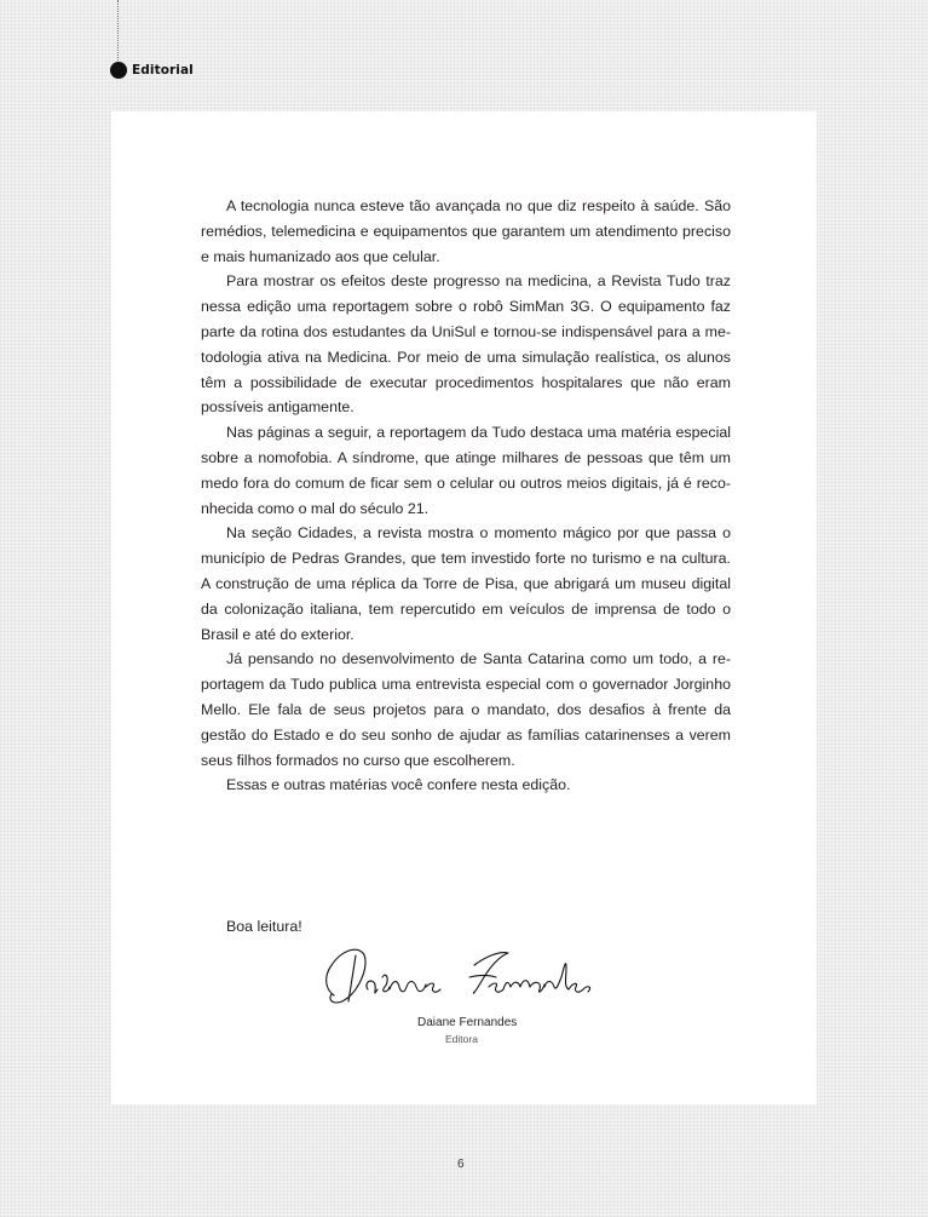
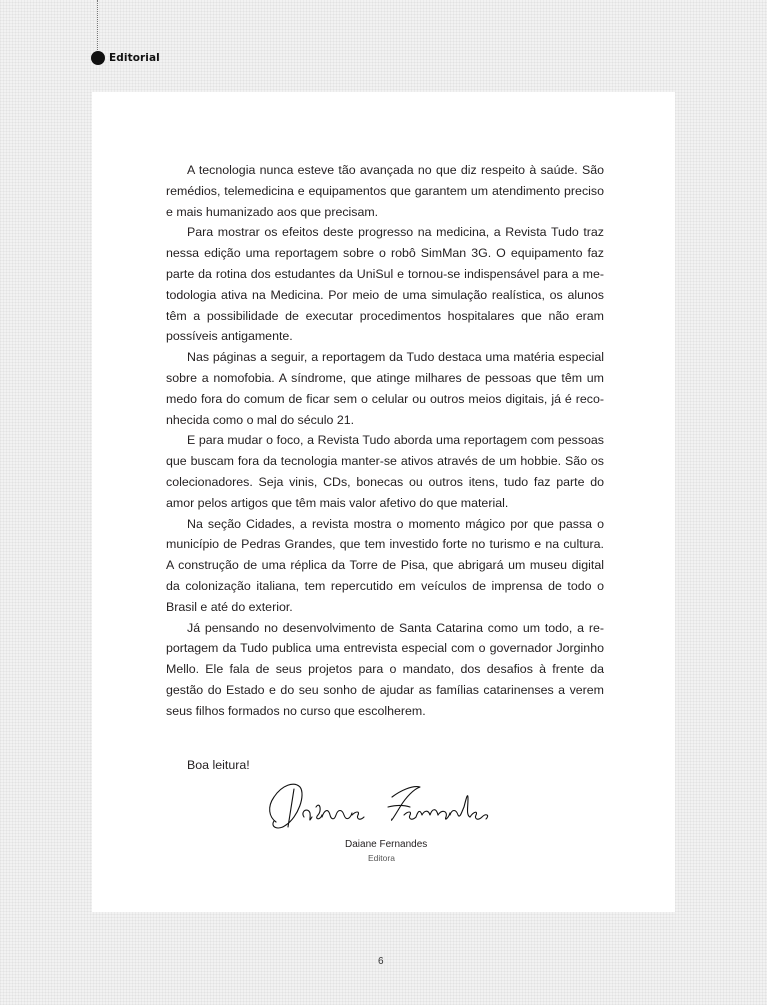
  Editorial
- A tecnologia nunca esteve tão avançada no que diz respeito à saúde. São remédios, telemedicina e equipamentos que garantem um atendimento preci­so e mais humanizado aos que celular.
+ A tecnologia nunca esteve tão avançada no que diz respeito à saúde. São remédios, telemedicina e equipamentos que garantem um atendimento preci­so e mais humanizado aos que precisam.
  Para mostrar os efeitos deste progresso na medicina, a Revista Tudo traz nessa edição uma reportagem sobre o robô SimMan 3G. O equipamento faz parte da rotina dos estudantes da UniSul e tornou-se indispensável para a me­todologia ativa na Medicina. Por meio de uma simulação realística, os alunos têm a possibilidade de executar procedimentos hospitalares que não eram possíveis antigamente.
  Nas páginas a seguir, a reportagem da Tudo destaca uma matéria especial sobre a nomofobia. A síndrome, que atinge milhares de pessoas que têm um medo fora do comum de ficar sem o celular ou outros meios digitais, já é reco­nhecida como o mal do século 21.
+ E para mudar o foco, a Revista Tudo aborda uma reportagem com pessoas que buscam fora da tecnologia manter-se ativos através de um hobbie. São os colecionadores. Seja vinis, CDs, bonecas ou outros itens, tudo faz parte do amor pelos artigos que têm mais valor afetivo do que material.
  Na seção Cidades, a revista mostra o momento mágico por que passa o município de Pedras Grandes, que tem investido forte no turismo e na cultura. A construção de uma réplica da Torre de Pisa, que abrigará um museu digital da colonização italiana, tem repercutido em veículos de imprensa de todo o Brasil e até do exterior.
  Já pensando no desenvolvimento de Santa Catarina como um todo, a re­portagem da Tudo publica uma entrevista especial com o governador Jorginho Mello. Ele fala de seus projetos para o mandato, dos desafios à frente da gestão do Estado e do seu sonho de ajudar as famílias catarinenses a verem seus filhos formados no curso que escolherem.
- Essas e outras matérias você confere nesta edição.
  Boa leitura!
  Daiane Fernandes
  Editora
  6
